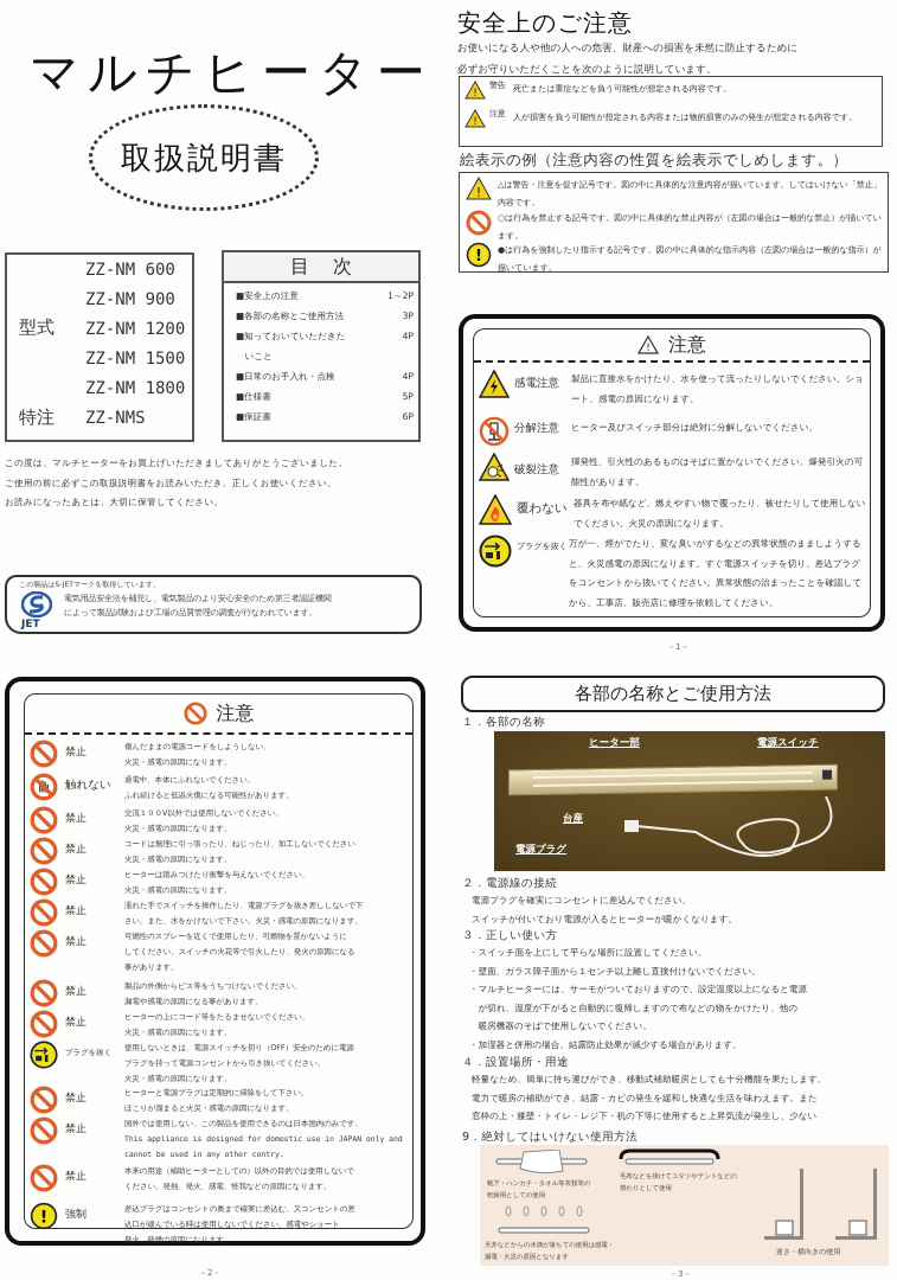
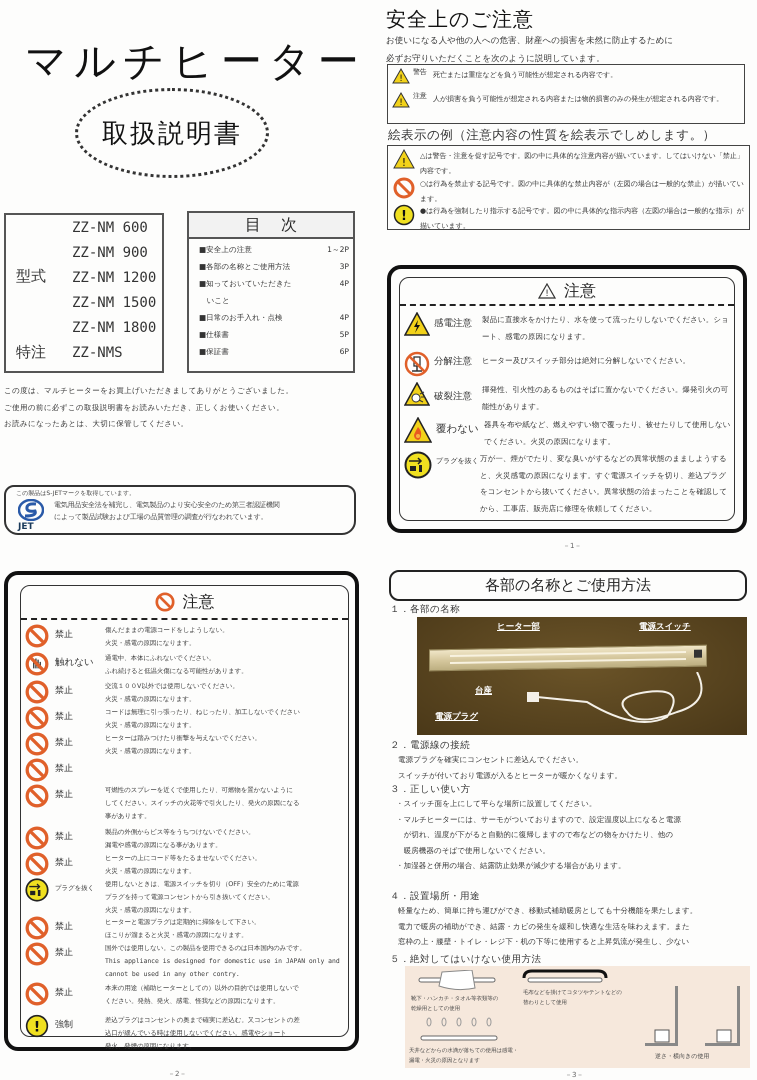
  マルチヒーター
  取扱説明書
  ZZ-NM 600
  ZZ-NM 900
  型式
  ZZ-NM 1200
  ZZ-NM 1500
  ZZ-NM 1800
  特注
  ZZ-NMS
  目次
  ■安全上の注意
  1～2P
  ■各部の名称とご使用方法
  3P
  ■知っておいていただきた
  4P
  いこと
  ■日常のお手入れ・点検
  4P
  ■仕様書
  5P
  ■保証書
  6P
  この度は、マルチヒーターをお買上げいただきましてありがとうございました。
  ご使用の前に必ずこの取扱説明書をお読みいただき、正しくお使いください。
  お読みになったあとは、大切に保管してください。
  JET
  電気用品安全法を補完し、電気製品のより安心安全のため第三者認証機関
  によって製品試験および工場の品質管理の調査が行なわれています。
  安全上のご注意
  お使いになる人や他の人への危害、財産への損害を未然に防止するために
  必ずお守りいただくことを次のように説明しています。
  !
  警告
  死亡または重症などを負う可能性が想定される内容です。
  !
  注意
  人が損害を負う可能性が想定される内容または物的損害のみの発生が想定される内容です。
  絵表示の例（注意内容の性質を絵表示でしめします。）
  !
  △は警告・注意を促す記号です。図の中に具体的な注意内容が描いています。してはいけない「禁止」内容です。
  ○は行為を禁止する記号です。図の中に具体的な禁止内容が（左図の場合は一般的な禁止）が描いています。
  !
  ●は行為を強制したり指示する記号です。図の中に具体的な指示内容（左図の場合は一般的な指示）が描いています。
  !
  注意
  感電注意
  製品に直接水をかけたり、水を使って流ったりしないでください。ショート、感電の原因になります。
  分解注意
  ヒーター及びスイッチ部分は絶対に分解しないでください。
  破裂注意
  揮発性、引火性のあるものはそばに置かないでください。爆発引火の可能性があります。
  覆わない
  器具を布や紙など、燃えやすい物で覆ったり、被せたりして使用しないでください。火災の原因になります。
  プラグを抜く
  万が一、煙がでたり、変な臭いがするなどの異常状態のまましようすると、火災感電の原因になります。すぐ電源スイッチを切り、差込プラグをコンセントから抜いてください。異常状態の治まったことを確認してから、工事店、販売店に修理を依頼してください。
  －1－
  注意
  禁止
  傷んだままの電源コードをしようしない。
  火災・感電の原因になります。
  触れない
  通電中、本体にふれないでください。
  ふれ続けると低温火傷になる可能性があります。
  禁止
  交流１００V以外では使用しないでください。
  火災・感電の原因になります。
  禁止
  コードは無理に引っ張ったり、ねじったり、加工しないでください
  火災・感電の原因になります。
  禁止
  ヒーターは踏みつけたり衝撃を与えないでください。
  火災・感電の原因になります。
  禁止
- 濡れた手でスイッチを操作したり、電源プラグを抜き差ししないで下
- さい。また、水をかけないで下さい。火災・感電の原因になります。
  禁止
  可燃性のスプレーを近くで使用したり、可燃物を置かないように
  してください。スイッチの火花等で引火したり、発火の原因になる
  事があります。
  禁止
  製品の外側からビス等をうちつけないでください。
  漏電や感電の原因になる事があります。
  禁止
  ヒーターの上にコード等をたるませないでください。
  火災・感電の原因になります。
  プラグを抜く
  使用しないときは、電源スイッチを切り（OFF）安全のために電源
  プラグを持って電源コンセントから引き抜いてください。
  火災・感電の原因になります。
  禁止
  ヒーターと電源プラグは定期的に掃除をして下さい。
  ほこりが溜まると火災・感電の原因になります。
  禁止
  国外では使用しない。この製品を使用できるのは日本国内のみです。
  This appliance is designed for domestic use in JAPAN only and
  cannot be used in any other contry.
  禁止
  本来の用途（補助ヒーターとしての）以外の目的では使用しないで
  ください。発熱、発火、感電、怪我などの原因になります。
  !
  強制
  差込プラグはコンセントの奥まで確実に差込む。又コンセントの差
  込口が緩んでいる時は使用しないでください。感電やショート
  発火、発煙の原因になります。
  －2－
  各部の名称とご使用方法
  １．各部の名称
  ヒーター部
  電源スイッチ
  台座
  電源プラグ
  ２．電源線の接続
  電源プラグを確実にコンセントに差込んでください。
  スイッチが付いており電源が入るとヒーターが暖かくなります。
  ３．正しい使い方
  ・スイッチ面を上にして平らな場所に設置してください。
- ・壁面、ガラス障子面から１センチ以上離し直接付けないでください。
  ・マルチヒーターには、サーモがついておりますので、設定温度以上になると電源
  が切れ、温度が下がると自動的に復帰しますので布などの物をかけたり、他の
  暖房機器のそばで使用しないでください。
  ・加湿器と併用の場合、結露防止効果が減少する場合があります。
  ４．設置場所・用途
  軽量なため、簡単に持ち運びができ、移動式補助暖房としても十分機能を果たします。
  電力で暖房の補助ができ、結露・カビの発生を緩和し快適な生活を味わえます。また
  窓枠の上・腰壁・トイレ・レジ下・机の下等に使用すると上昇気流が発生し、少ない
- 9．絶対してはいけない使用方法
+ ５．絶対してはいけない使用方法
  －3－
